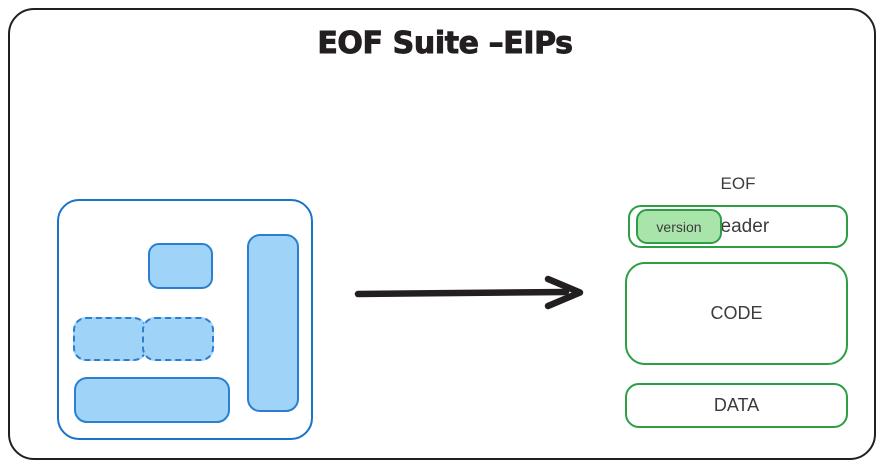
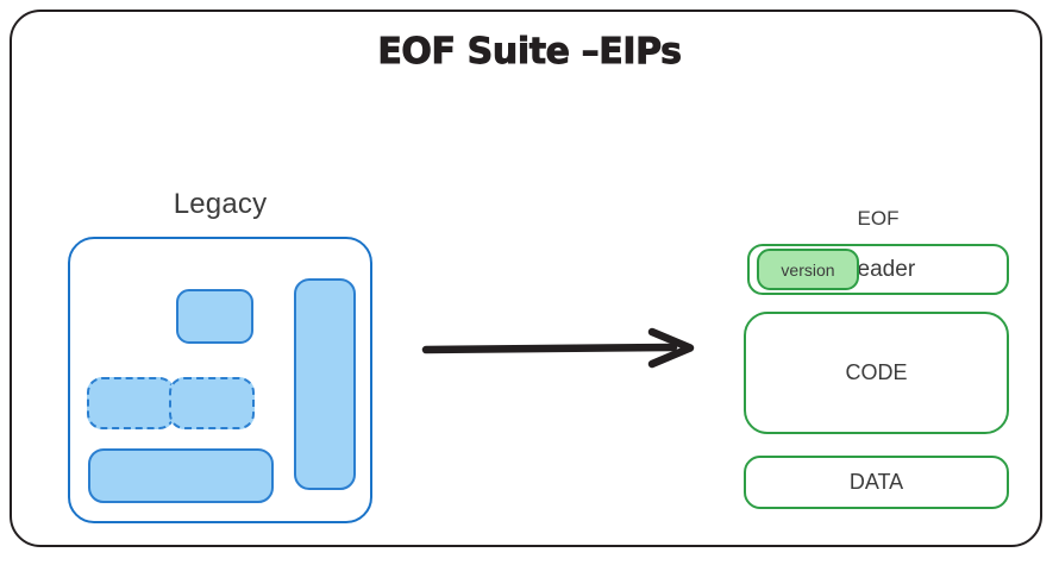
  EOF Suite –EIPs
+ Legacy
  EOF
  eader
  version
  CODE
  DATA
